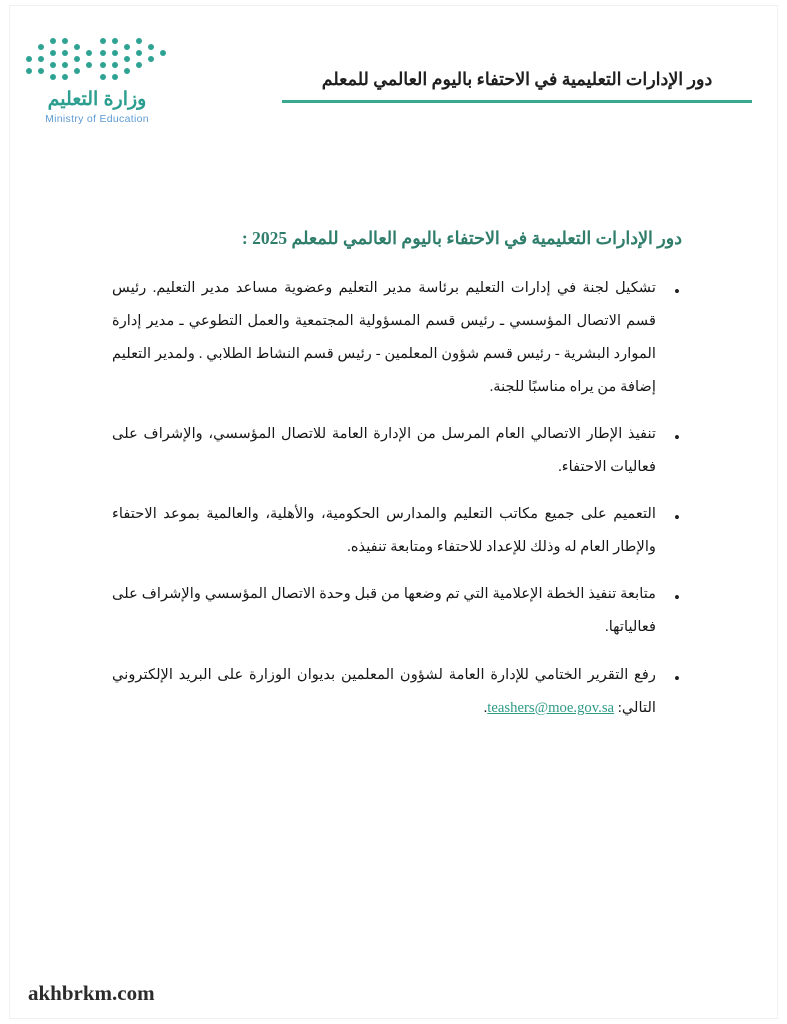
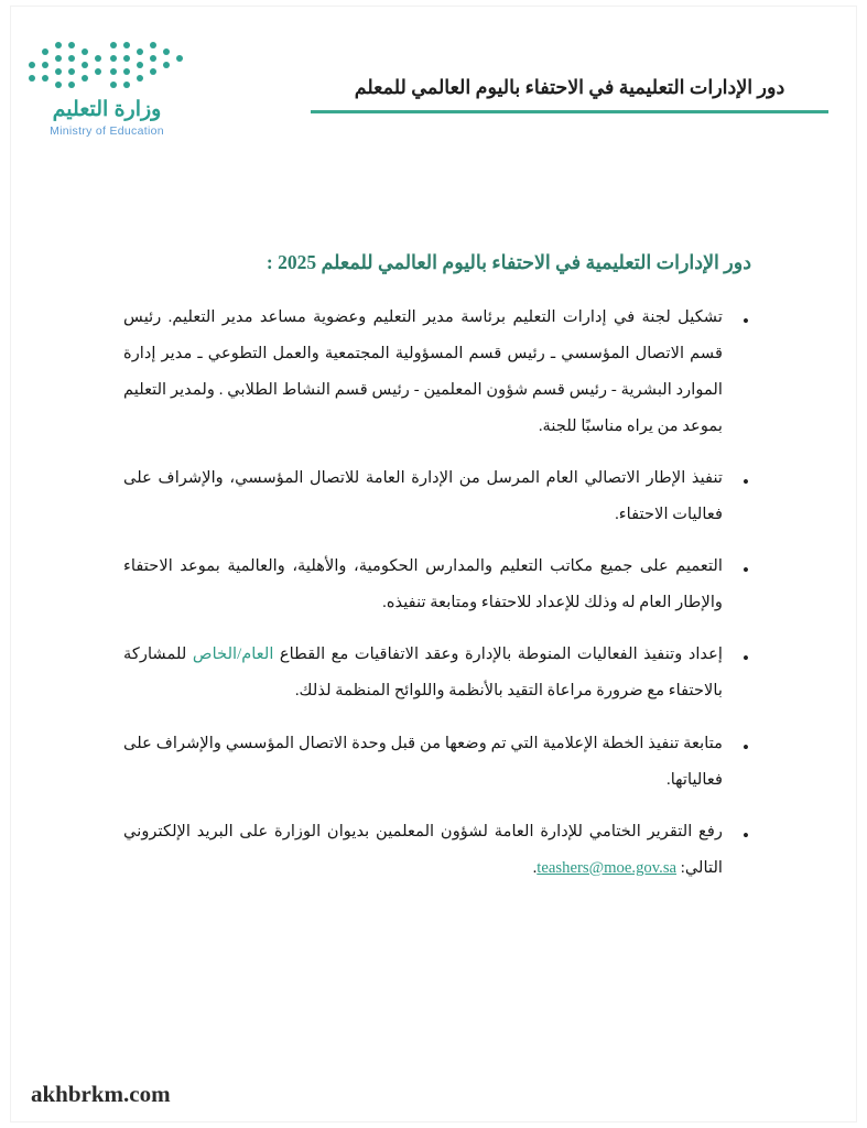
  وزارة التعليم
  Ministry of Education
  دور الإدارات التعليمية في الاحتفاء باليوم العالمي للمعلم
  دور الإدارات التعليمية في الاحتفاء باليوم العالمي للمعلم 2025 :
- تشكيل لجنة في إدارات التعليم برئاسة مدير التعليم وعضوية مساعد مدير التعليم. رئيس قسم الاتصال المؤسسي ـ رئيس قسم المسؤولية المجتمعية والعمل التطوعي ـ مدير إدارة الموارد البشرية - رئيس قسم شؤون المعلمين - رئيس قسم النشاط الطلابي . ولمدير التعليم إضافة من يراه مناسبًا للجنة.
+ تشكيل لجنة في إدارات التعليم برئاسة مدير التعليم وعضوية مساعد مدير التعليم. رئيس قسم الاتصال المؤسسي ـ رئيس قسم المسؤولية المجتمعية والعمل التطوعي ـ مدير إدارة الموارد البشرية - رئيس قسم شؤون المعلمين - رئيس قسم النشاط الطلابي . ولمدير التعليم بموعد من يراه مناسبًا للجنة.
  تنفيذ الإطار الاتصالي العام المرسل من الإدارة العامة للاتصال المؤسسي، والإشراف على فعاليات الاحتفاء.
  التعميم على جميع مكاتب التعليم والمدارس الحكومية، والأهلية، والعالمية بموعد الاحتفاء والإطار العام له وذلك للإعداد للاحتفاء ومتابعة تنفيذه.
+ إعداد وتنفيذ الفعاليات المنوطة بالإدارة وعقد الاتفاقيات مع القطاع العام/الخاص للمشاركة بالاحتفاء مع ضرورة مراعاة التقيد بالأنظمة واللوائح المنظمة لذلك.
  متابعة تنفيذ الخطة الإعلامية التي تم وضعها من قبل وحدة الاتصال المؤسسي والإشراف على فعالياتها.
  رفع التقرير الختامي للإدارة العامة لشؤون المعلمين بديوان الوزارة على البريد الإلكتروني التالي: teashers@moe.gov.sa.
  akhbrkm.com
